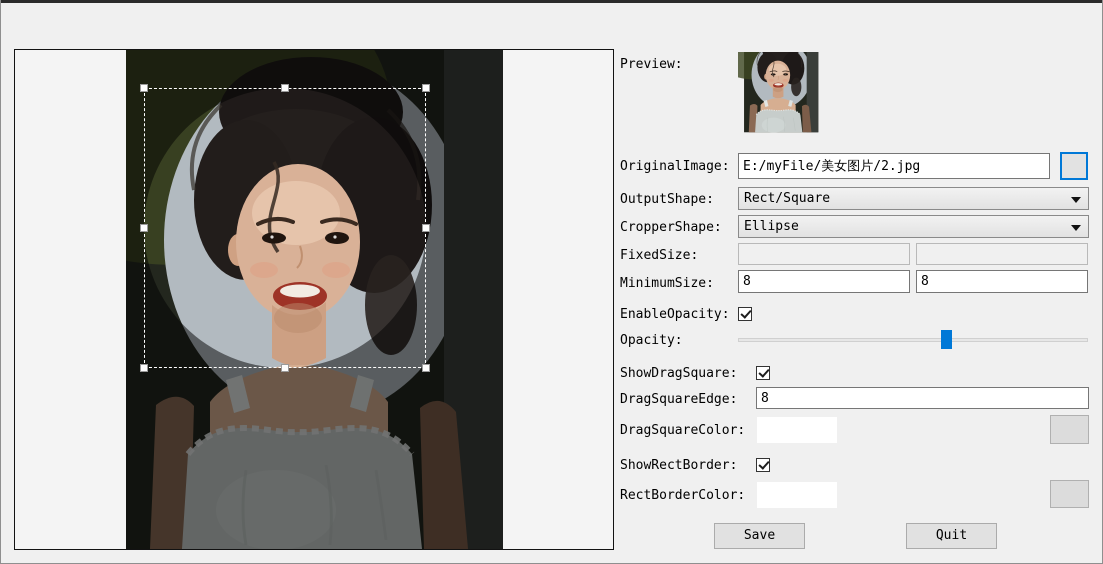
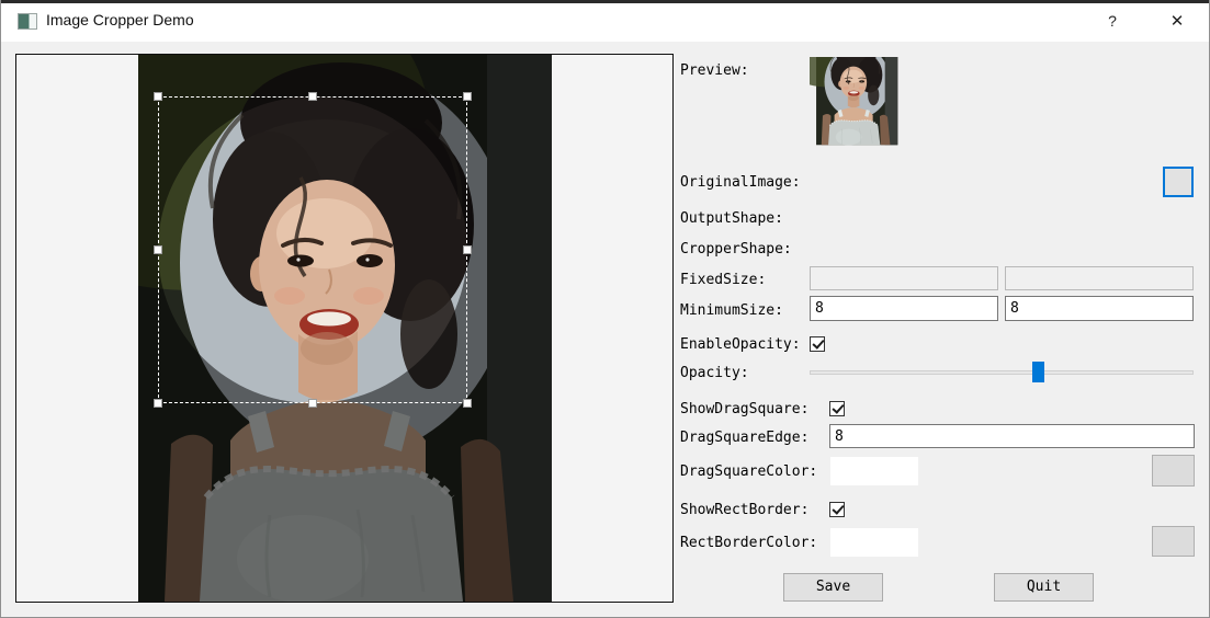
+ Image Cropper Demo
+ ?
+ ✕
  Preview:
  OriginalImage:
- E:/myFile/美女图片/2.jpg
  OutputShape:
- Rect/Square
  CropperShape:
- Ellipse
  FixedSize:
  MinimumSize:
  8
  8
  EnableOpacity:
  Opacity:
  ShowDragSquare:
  DragSquareEdge:
  8
  DragSquareColor:
  ShowRectBorder:
  RectBorderColor:
  Save
  Quit
